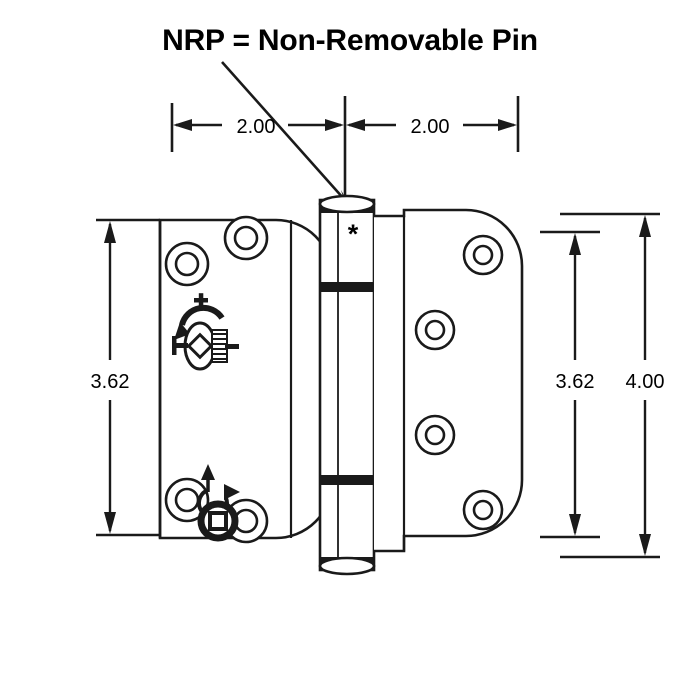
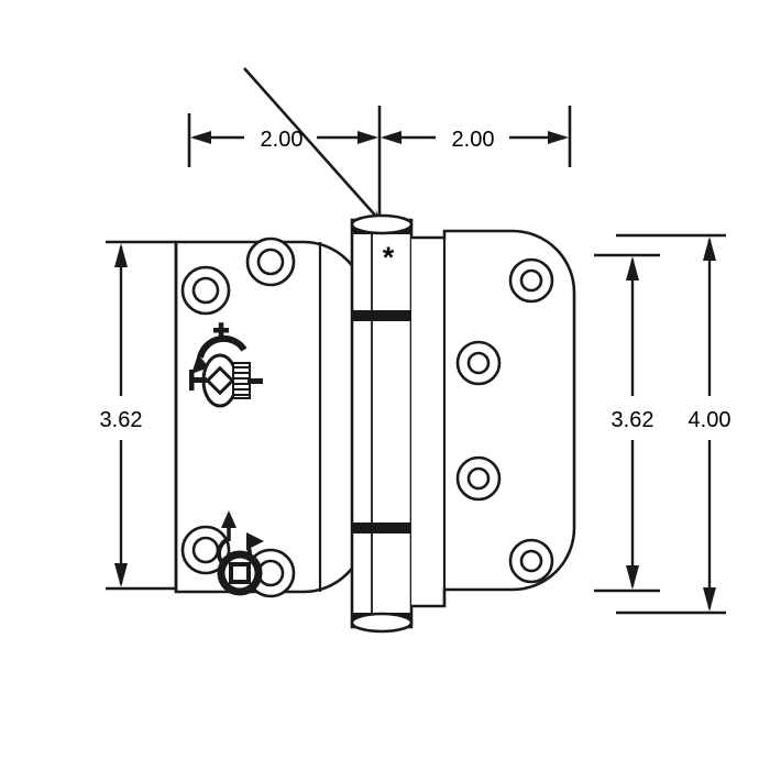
- NRP = Non-Removable Pin
  2.00
  2.00
  3.62
  3.62
  4.00
  *
